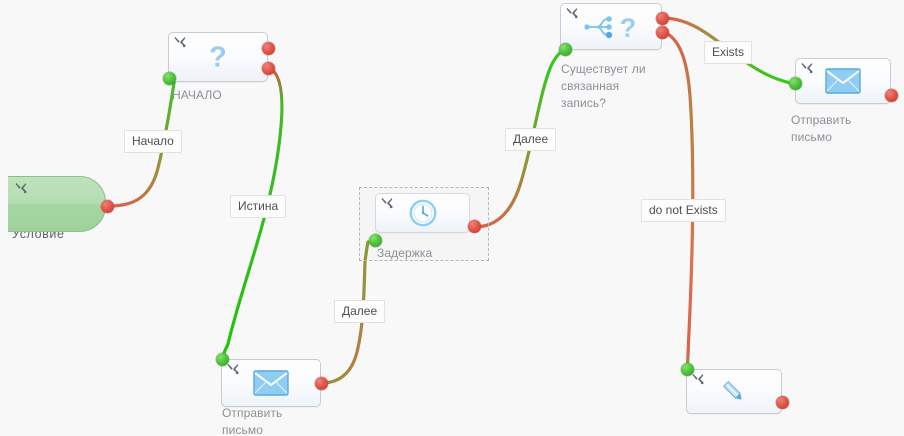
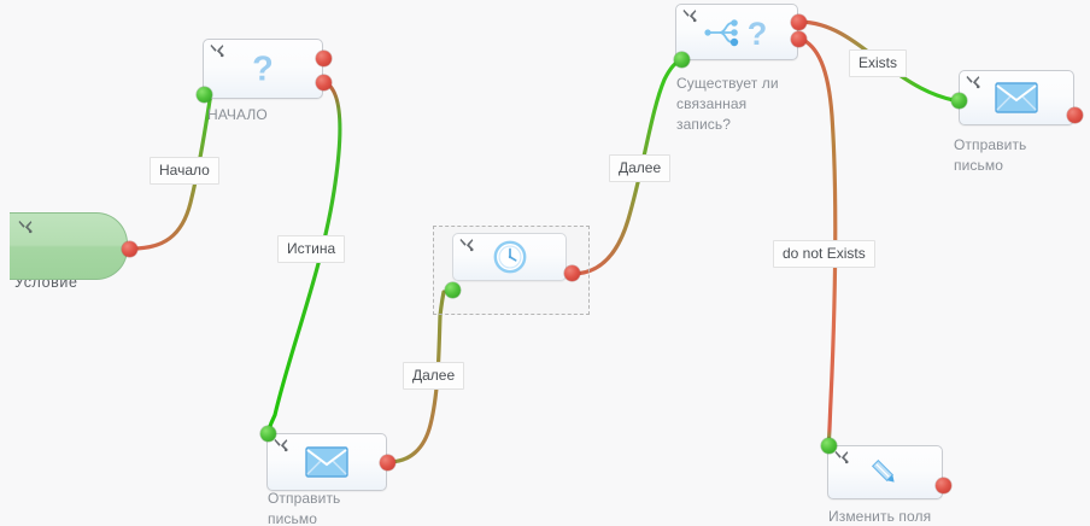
  Условие
  ?
  НАЧАЛО
  Отправить
  письмо
- Задержка
  ?
  Существует ли
  связанная
  запись?
  Отправить
  письмо
+ Изменить поля
  Начало
  Истина
  Далее
  Далее
  Exists
  do not Exists
